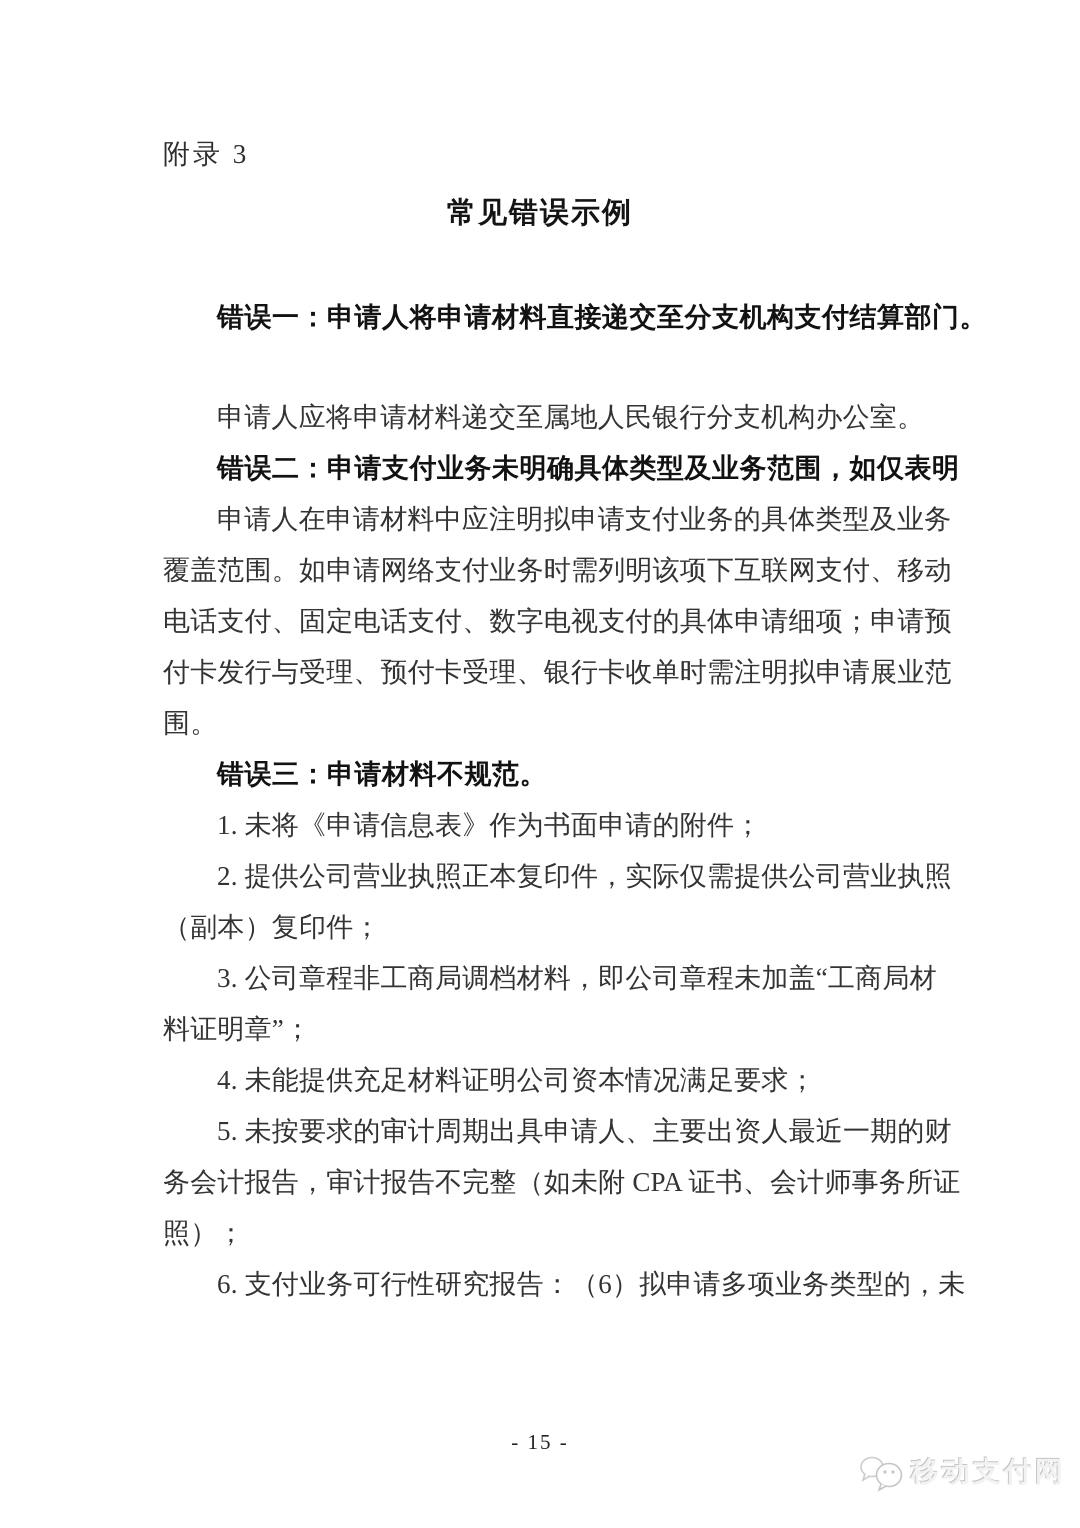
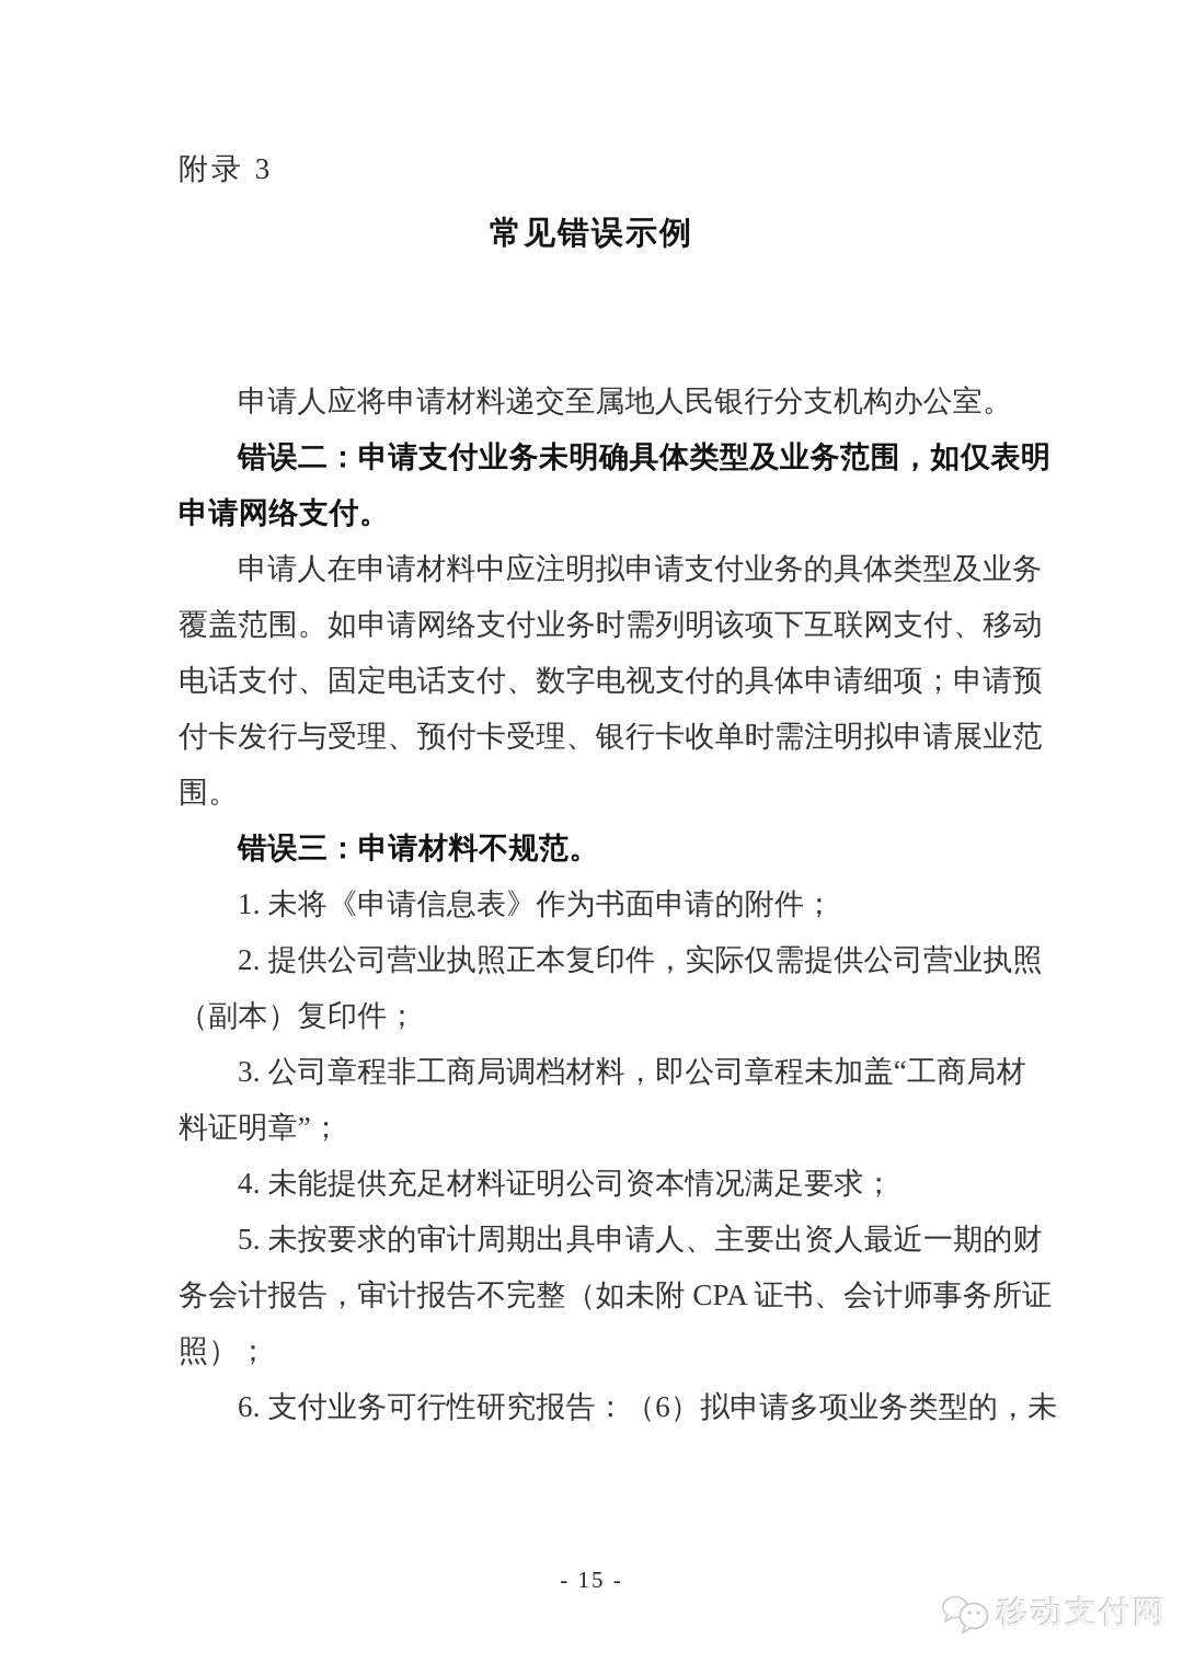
  附录 3
  常见错误示例
- 错误一：申请人将申请材料直接递交至分支机构支付结算部门。
  申请人应将申请材料递交至属地人民银行分支机构办公室。
  错误二：申请支付业务未明确具体类型及业务范围，如仅表明
+ 申请网络支付。
  申请人在申请材料中应注明拟申请支付业务的具体类型及业务
  覆盖范围。如申请网络支付业务时需列明该项下互联网支付、移动
  电话支付、固定电话支付、数字电视支付的具体申请细项；申请预
  付卡发行与受理、预付卡受理、银行卡收单时需注明拟申请展业范
  围。
  错误三：申请材料不规范。
  1. 未将《申请信息表》作为书面申请的附件；
  2. 提供公司营业执照正本复印件，实际仅需提供公司营业执照
  （副本）复印件；
  3. 公司章程非工商局调档材料，即公司章程未加盖“工商局材
  料证明章”；
  4. 未能提供充足材料证明公司资本情况满足要求；
  5. 未按要求的审计周期出具申请人、主要出资人最近一期的财
  务会计报告，审计报告不完整（如未附 CPA 证书、会计师事务所证
  照）；
  6. 支付业务可行性研究报告：（6）拟申请多项业务类型的，未
  - 15 -
  移动支付网
